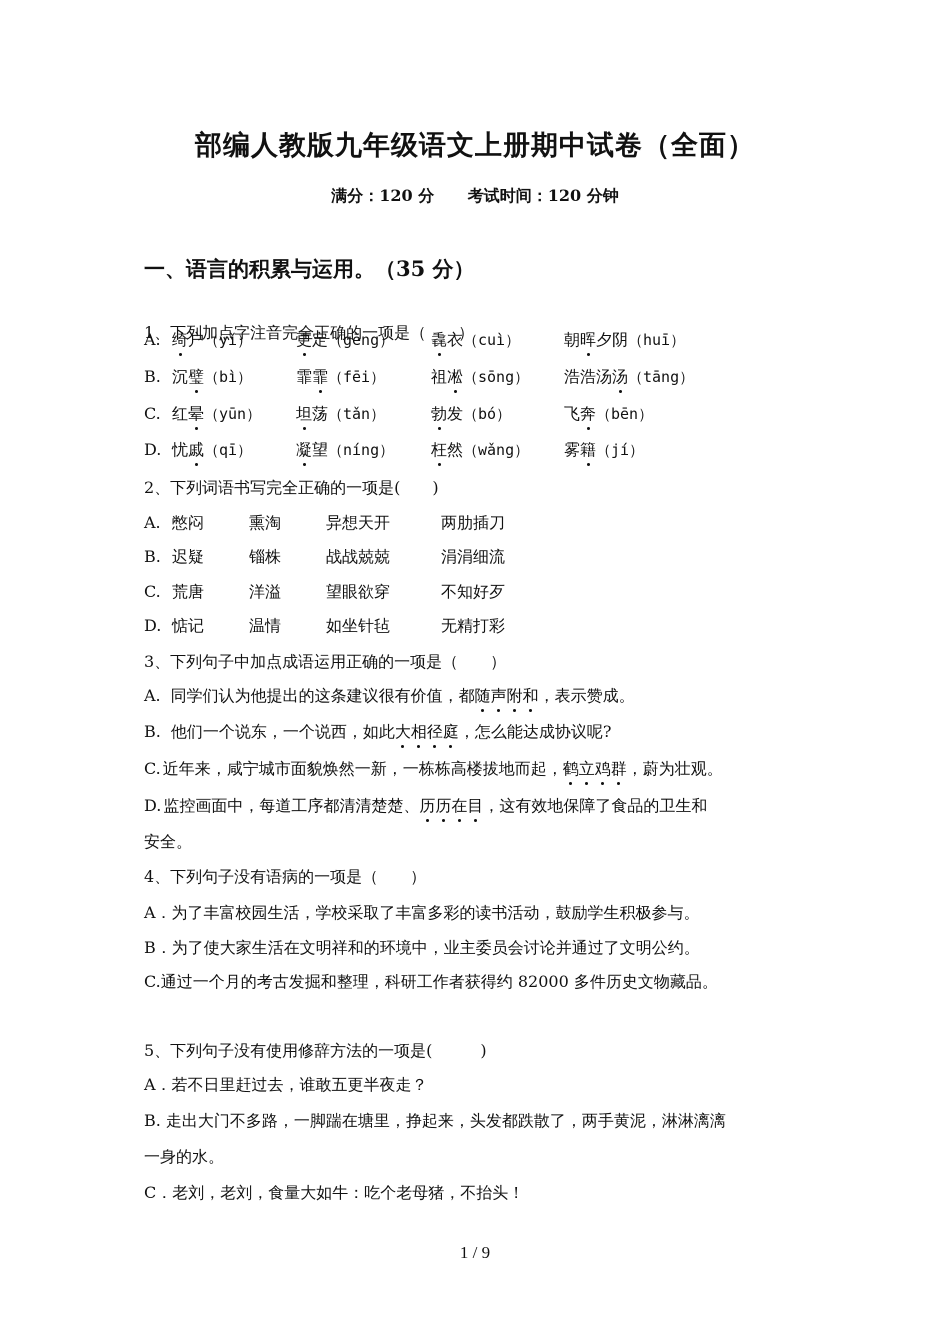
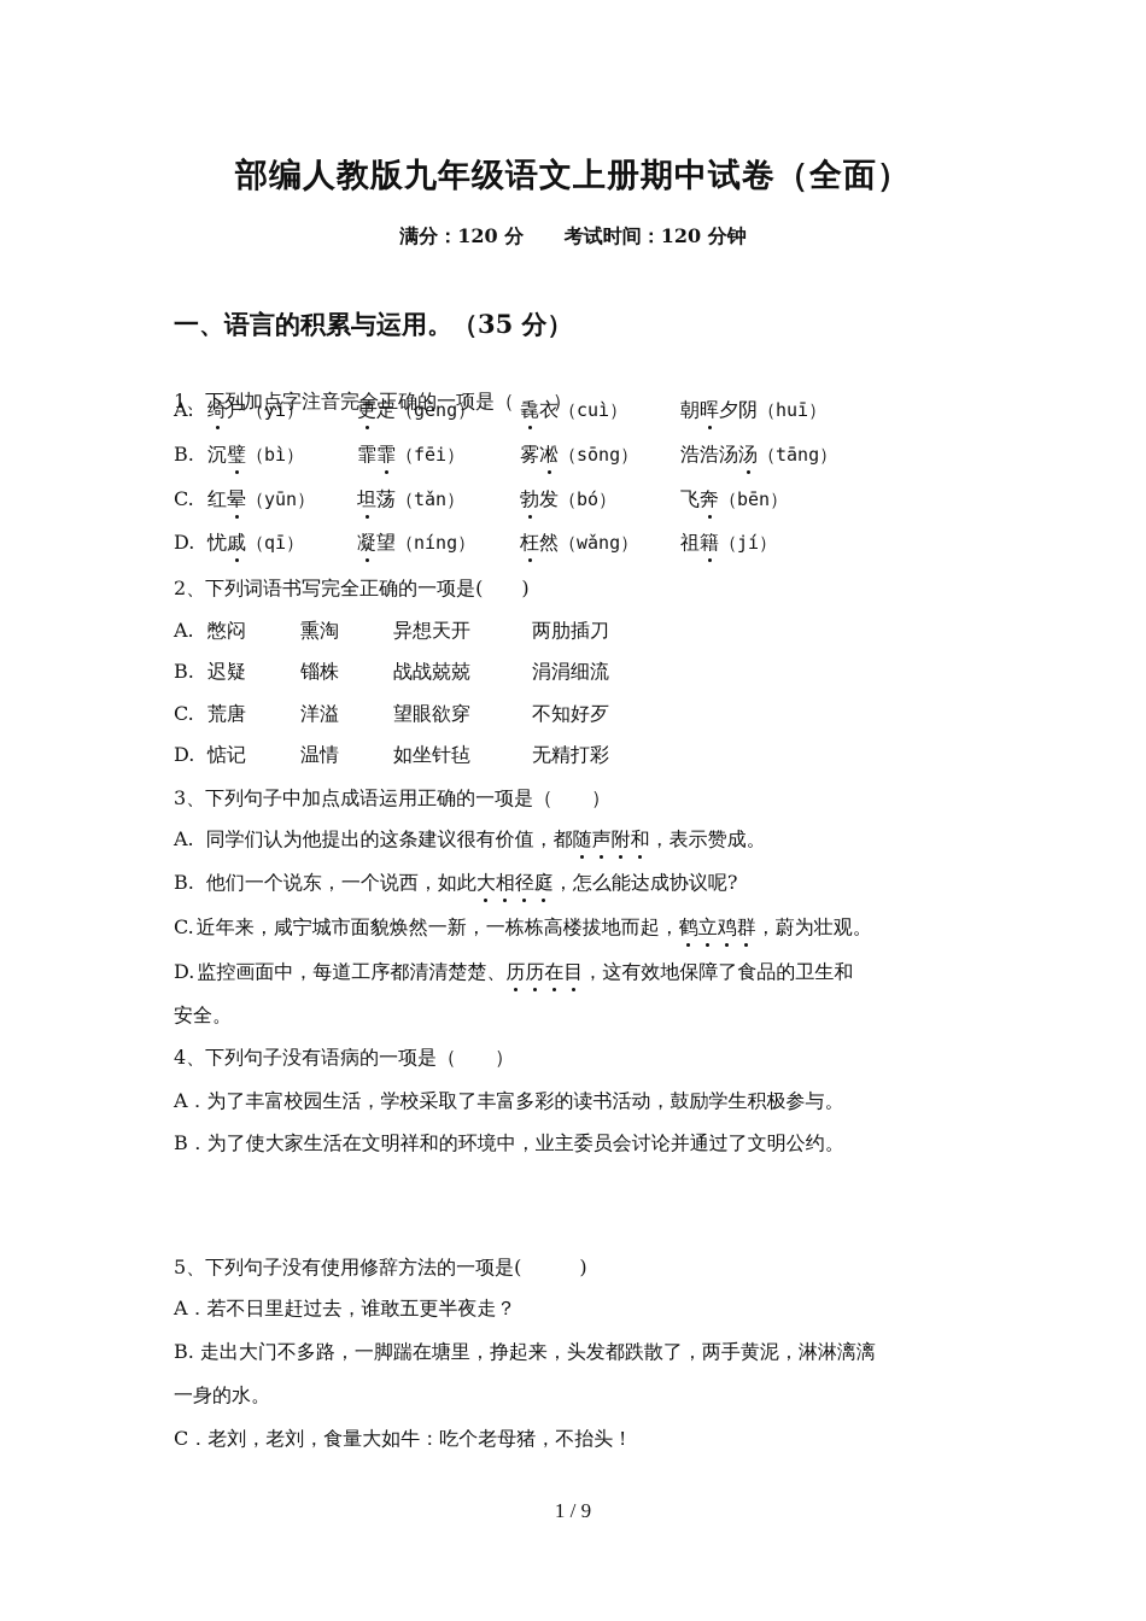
  部编人教版九年级语文上册期中试卷（全面）
  满分：120 分 考试时间：120 分钟
  一、语言的积累与运用。（35 分）
  1、列加点字注音完正确的一项是（ ）
  A.
  绮户（yǐ）
  更定（gēng）
  毳衣（cuì）
  朝晖夕阴（huī）
  B.
  沉璧（bì）
  霏霏（fēi）
- 祖凇（sōng）
+ 雾凇（sōng）
  浩浩汤汤（tāng）
  C.
  红晕（yūn）
  坦荡（tǎn）
  勃发（bó）
  飞奔（bēn）
  D.
  忧戚（qī）
  凝望（níng）
  枉然（wǎng）
- 雾籍（jí）
+ 祖籍（jí）
  2、下列词语书写完全正确的一项是( )
  A.
  憋闷
  熏淘
  异想天开
  两肋插刀
  B.
  迟疑
  锱株
  战战兢兢
  涓涓细流
  C.
  荒唐
  洋溢
  望眼欲穿
  不知好歹
  D.
  惦记
  温情
  如坐针毡
  无精打彩
  3、下列句子中加点成语运用正确的一项是（ ）
  A. 同学们认为他提出的这条建议很有价值，都随声附和，表示赞成。
  B. 他们一个说东，一个说西，如此大相径庭，怎么能达成协议呢?
  C.近年来，咸宁城市面貌焕然一新，一栋栋高楼拔地而起，鹤立鸡群，蔚为壮观。
  D.监控画面中，每道工序都清清楚楚、历历在目，这有效地保障了食品的卫生和
  安全。
  4、下列句子没有语病的一项是（ ）
  A．为了丰富校园生活，学校采取了丰富多彩的读书活动，鼓励学生积极参与。
  B．为了使大家生活在文明祥和的环境中，业主委员会讨论并通过了文明公约。
- C.通过一个月的考古发掘和整理，科研工作者获得约 82000 多件历史文物藏品。
  5、下列句子没有使用修辞方法的一项是( )
  A．若不日里赶过去，谁敢五更半夜走？
  B. 走出大门不多路，一脚踹在塘里，挣起来，头发都跌散了，两手黄泥，淋淋漓漓
  一身的水。
  C．老刘，老刘，食量大如牛：吃个老母猪，不抬头！
  1 / 9
